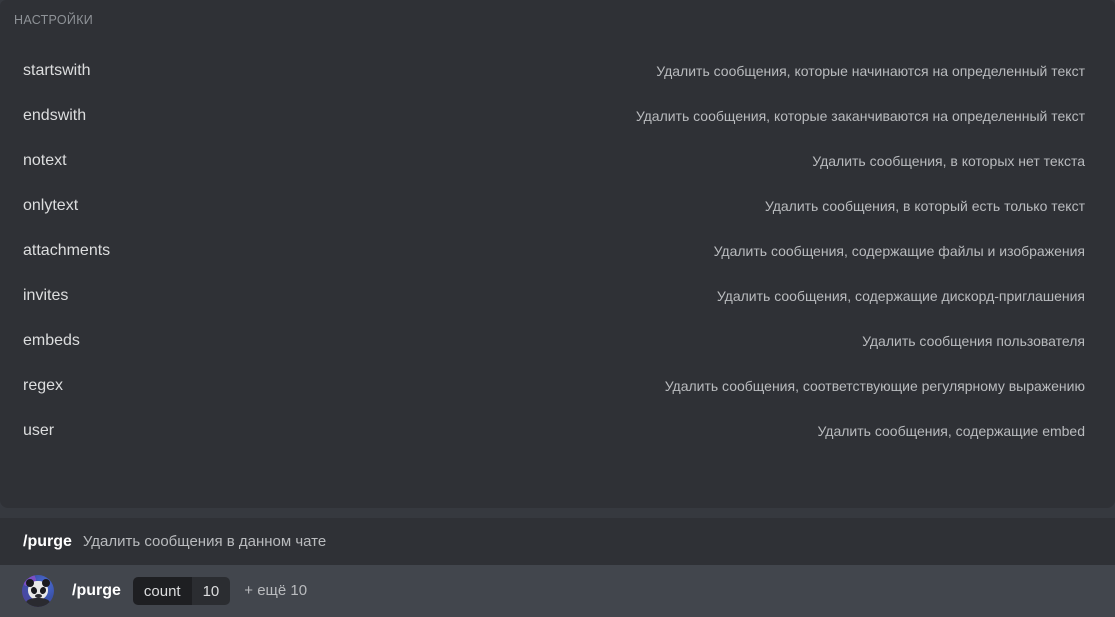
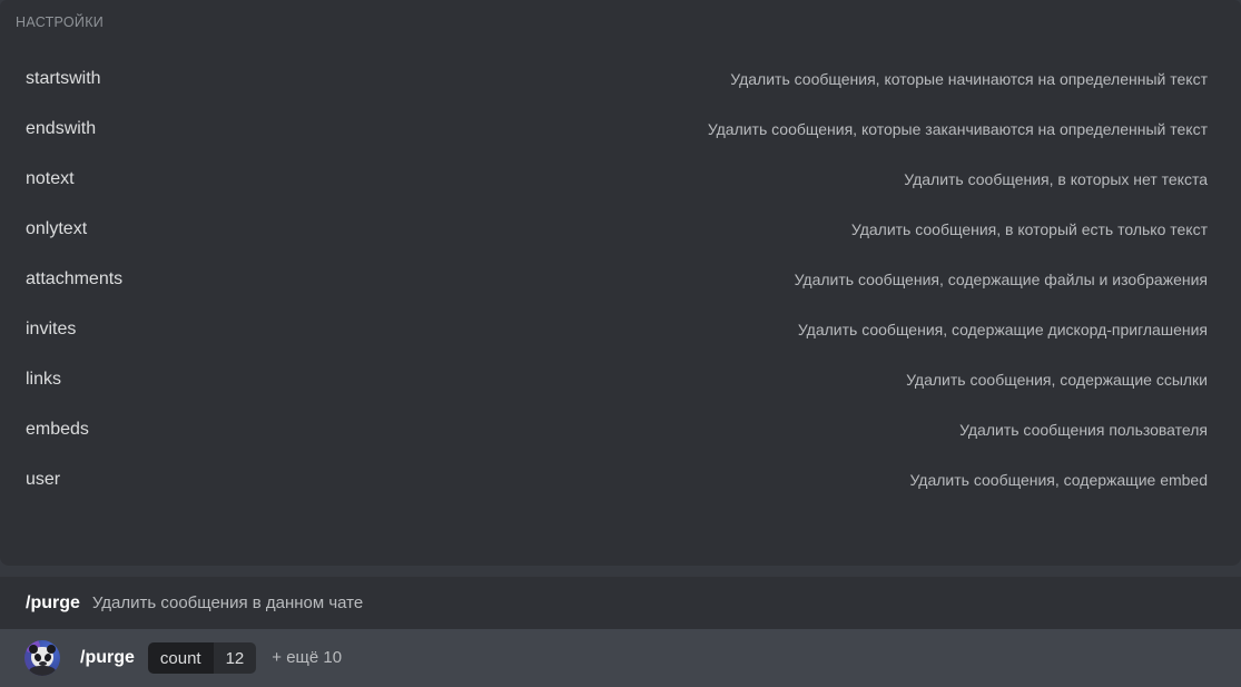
  НАСТРОЙКИ
  startswith
  Удалить сообщения, которые начинаются на определенный текст
  endswith
  Удалить сообщения, которые заканчиваются на определенный текст
  notext
  Удалить сообщения, в которых нет текста
  onlytext
  Удалить сообщения, в который есть только текст
  attachments
  Удалить сообщения, содержащие файлы и изображения
  invites
  Удалить сообщения, содержащие дискорд-приглашения
+ links
+ Удалить сообщения, содержащие ссылки
  embeds
  Удалить сообщения пользователя
- regex
- Удалить сообщения, соответствующие регулярному выражению
  user
  Удалить сообщения, содержащие embed
  /purge
  Удалить сообщения в данном чате
  /purge
  count
- 10
+ 12
  + ещё 10
